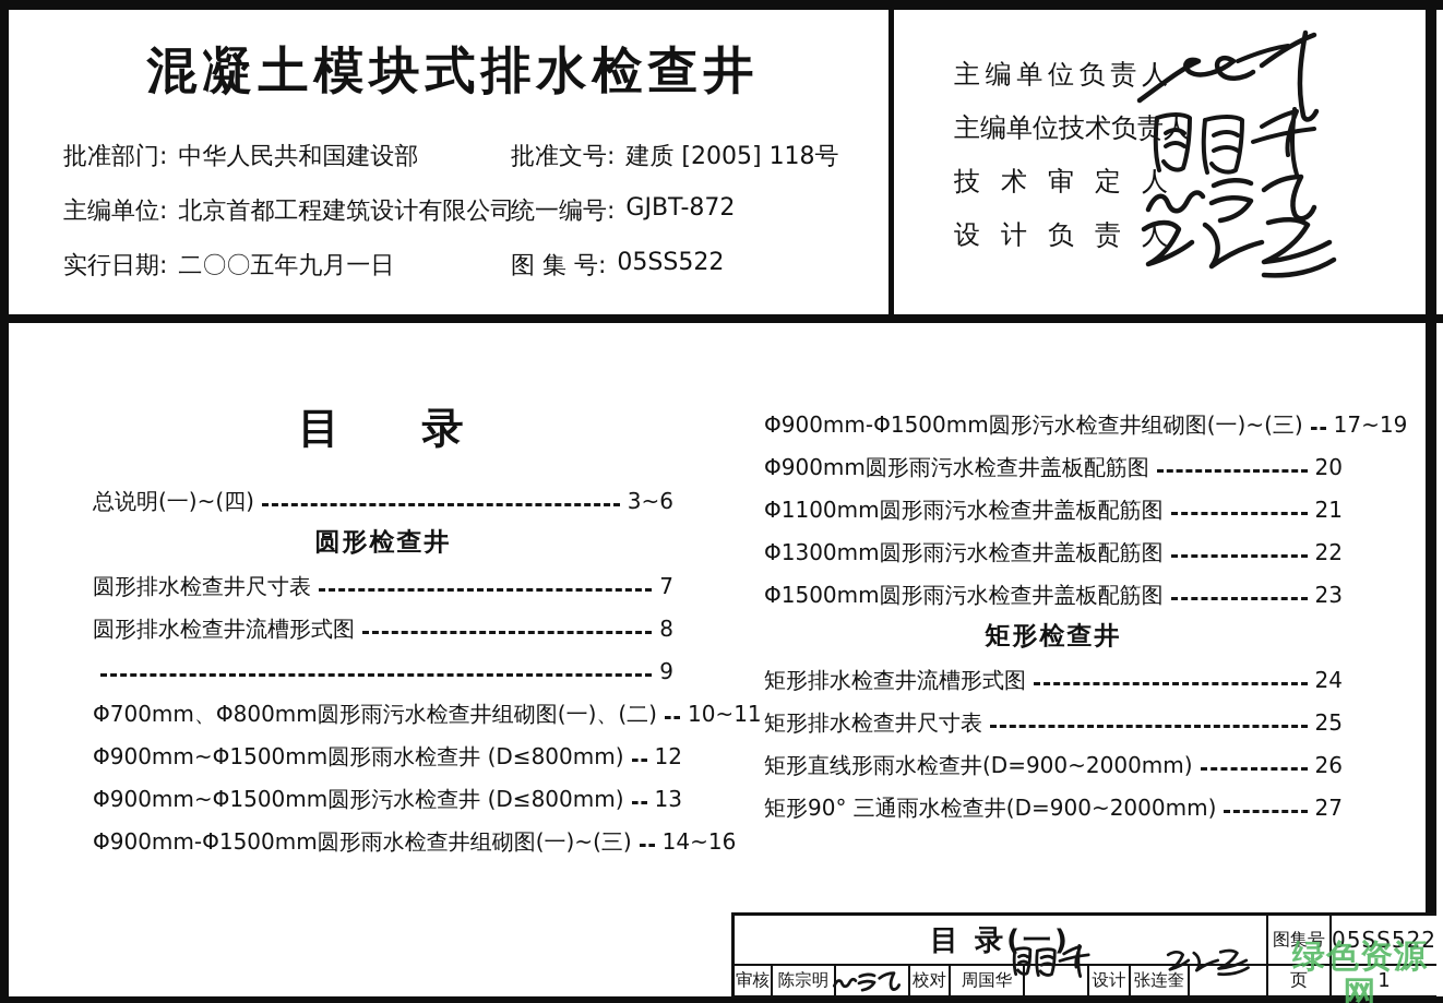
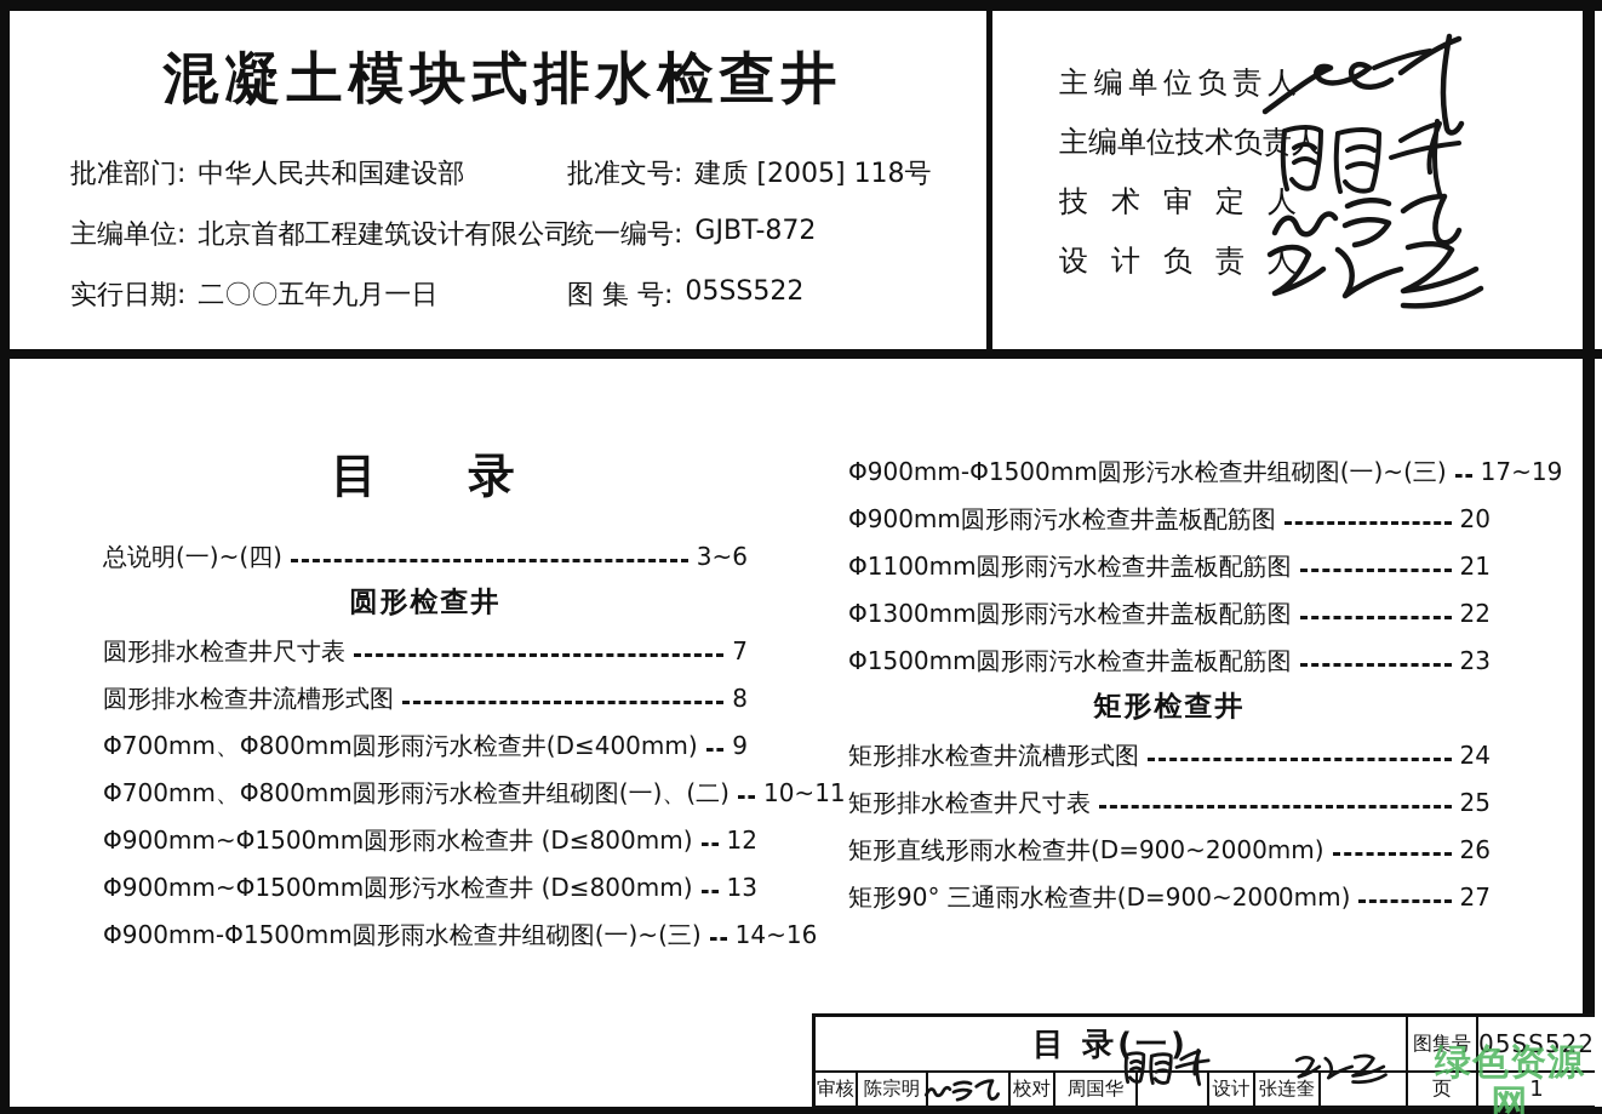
  混凝土模块式排水检查井
  批准部门:
  中华人民共和国建设部
  批准文号:
  建质 [2005] 118号
  主编单位:
  北京首都工程建筑设计有限公司
  统一编号:
  GJBT-872
  实行日期:
  二〇〇五年九月一日
  图 集 号:
  05SS522
  主编单位负责人
  主编单位技术负责
  技术审定人
  设计负责人
  目 录
  总说明(一)~(四)
  3~6
  圆形检查井
  圆形排水检查井尺寸表
  7
  圆形排水检查井流槽形式图
  8
+ Φ700mm、Φ800mm圆形雨污水检查井(D≤400mm)
  9
  Φ700mm、Φ800mm圆形雨污水检查井组砌图(一)、(二)
  10~11
  Φ900mm~Φ1500mm圆形雨水检查井 (D≤800mm)
  12
  Φ900mm~Φ1500mm圆形污水检查井 (D≤800mm)
  13
  Φ900mm-Φ1500mm圆形雨水检查井组砌图(一)~(三)
  14~16
  Φ900mm-Φ1500mm圆形污水检查井组砌图(一)~(三)
  17~19
  Φ900mm圆形雨污水检查井盖板配筋图
  20
  Φ1100mm圆形雨污水检查井盖板配筋图
  21
  Φ1300mm圆形雨污水检查井盖板配筋图
  22
  Φ1500mm圆形雨污水检查井盖板配筋图
  23
  矩形检查井
  矩形排水检查井流槽形式图
  24
  矩形排水检查井尺寸表
  25
  矩形直线形雨水检查井(D=900~2000mm)
  26
  矩形90° 三通雨水检查井(D=900~2000mm)
  27
  目 录(一)
  图集号
  05SS522
  审核
  陈宗明
  校对
  周国华
  设计
  张连奎
  页
  1
  绿色资源网
